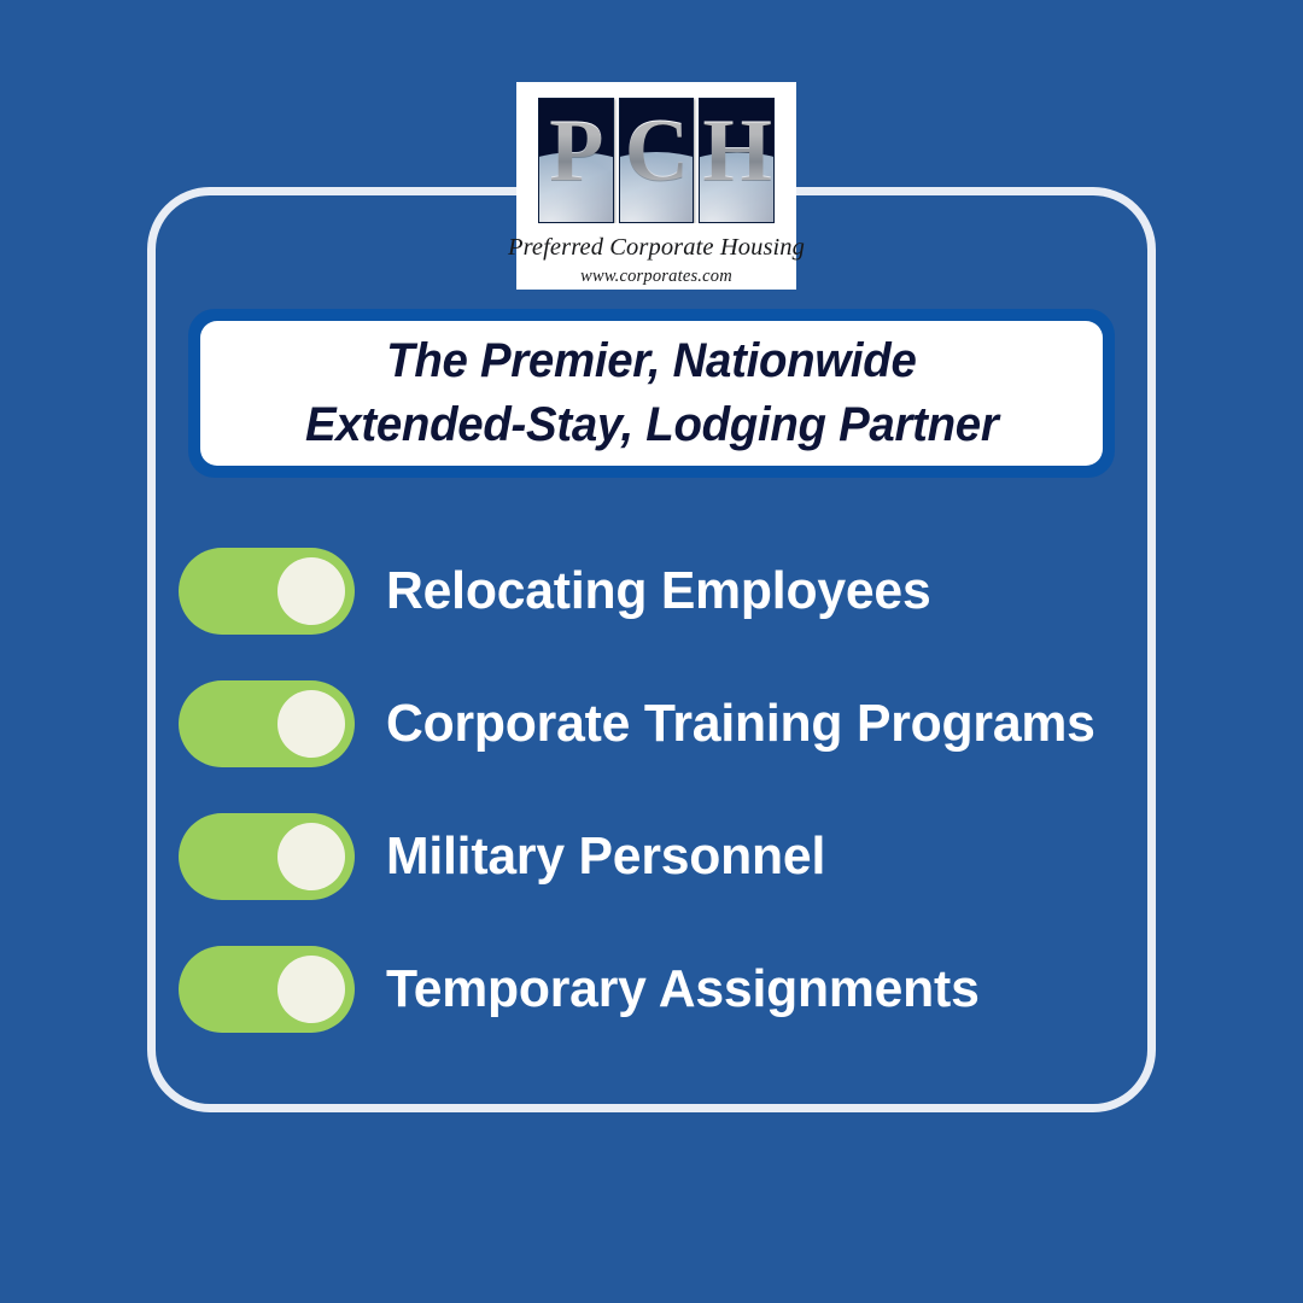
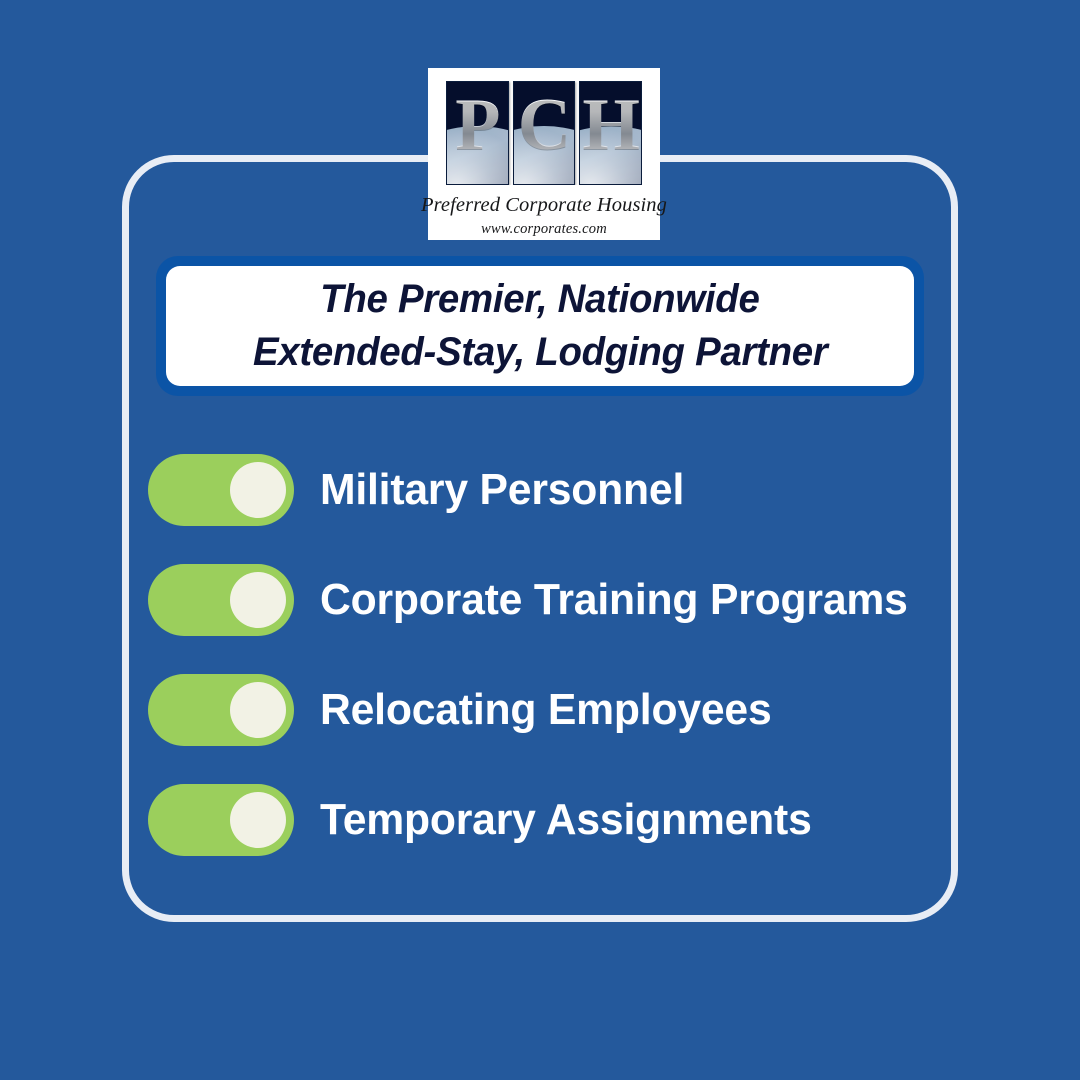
  P
  C
  H
  Preferred Corporate Housing
  www.corporates.com
  The Premier, Nationwide
  Extended-Stay, Lodging Partner
- Relocating Employees
+ Military Personnel
  Corporate Training Programs
- Military Personnel
+ Relocating Employees
  Temporary Assignments
